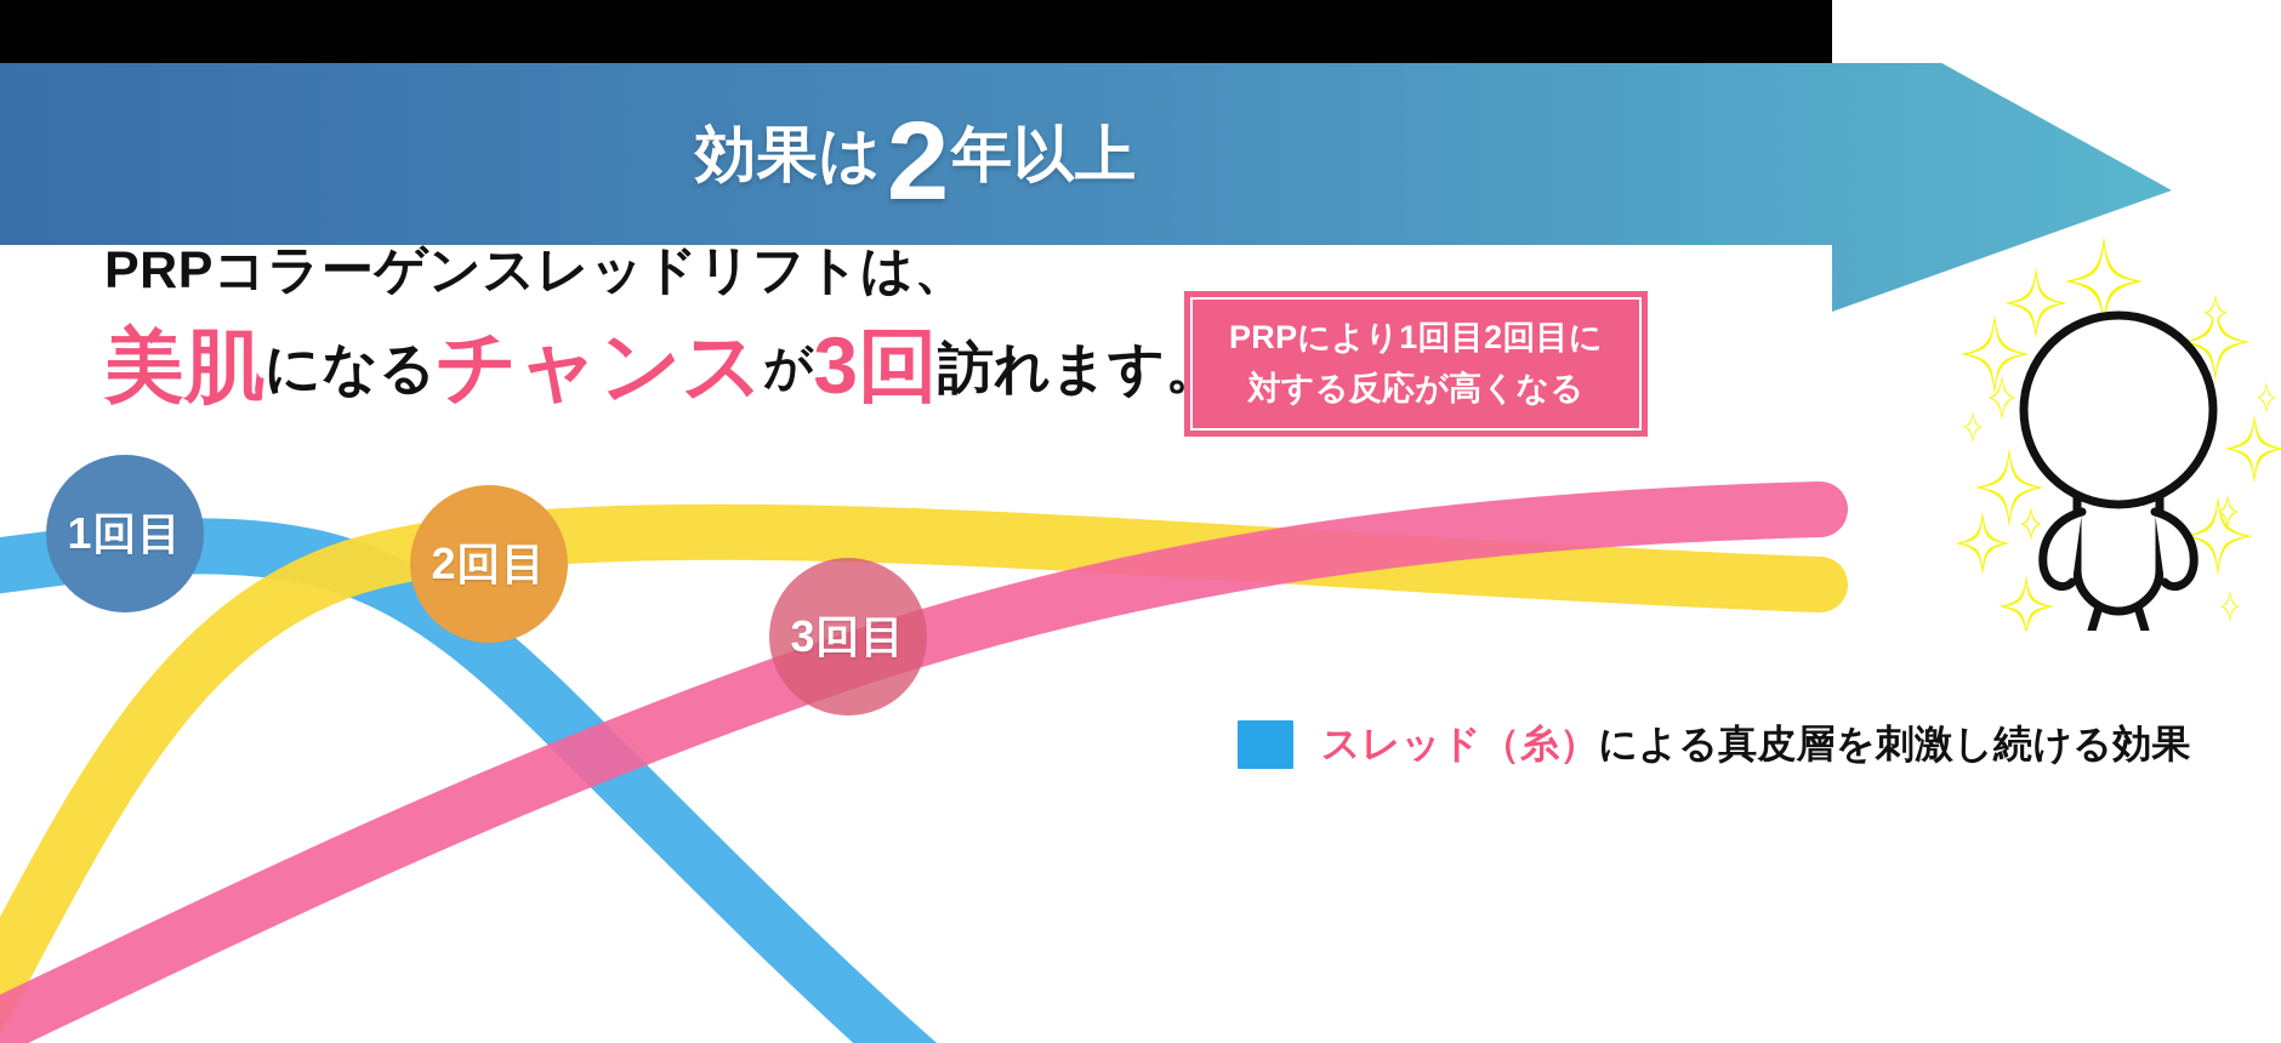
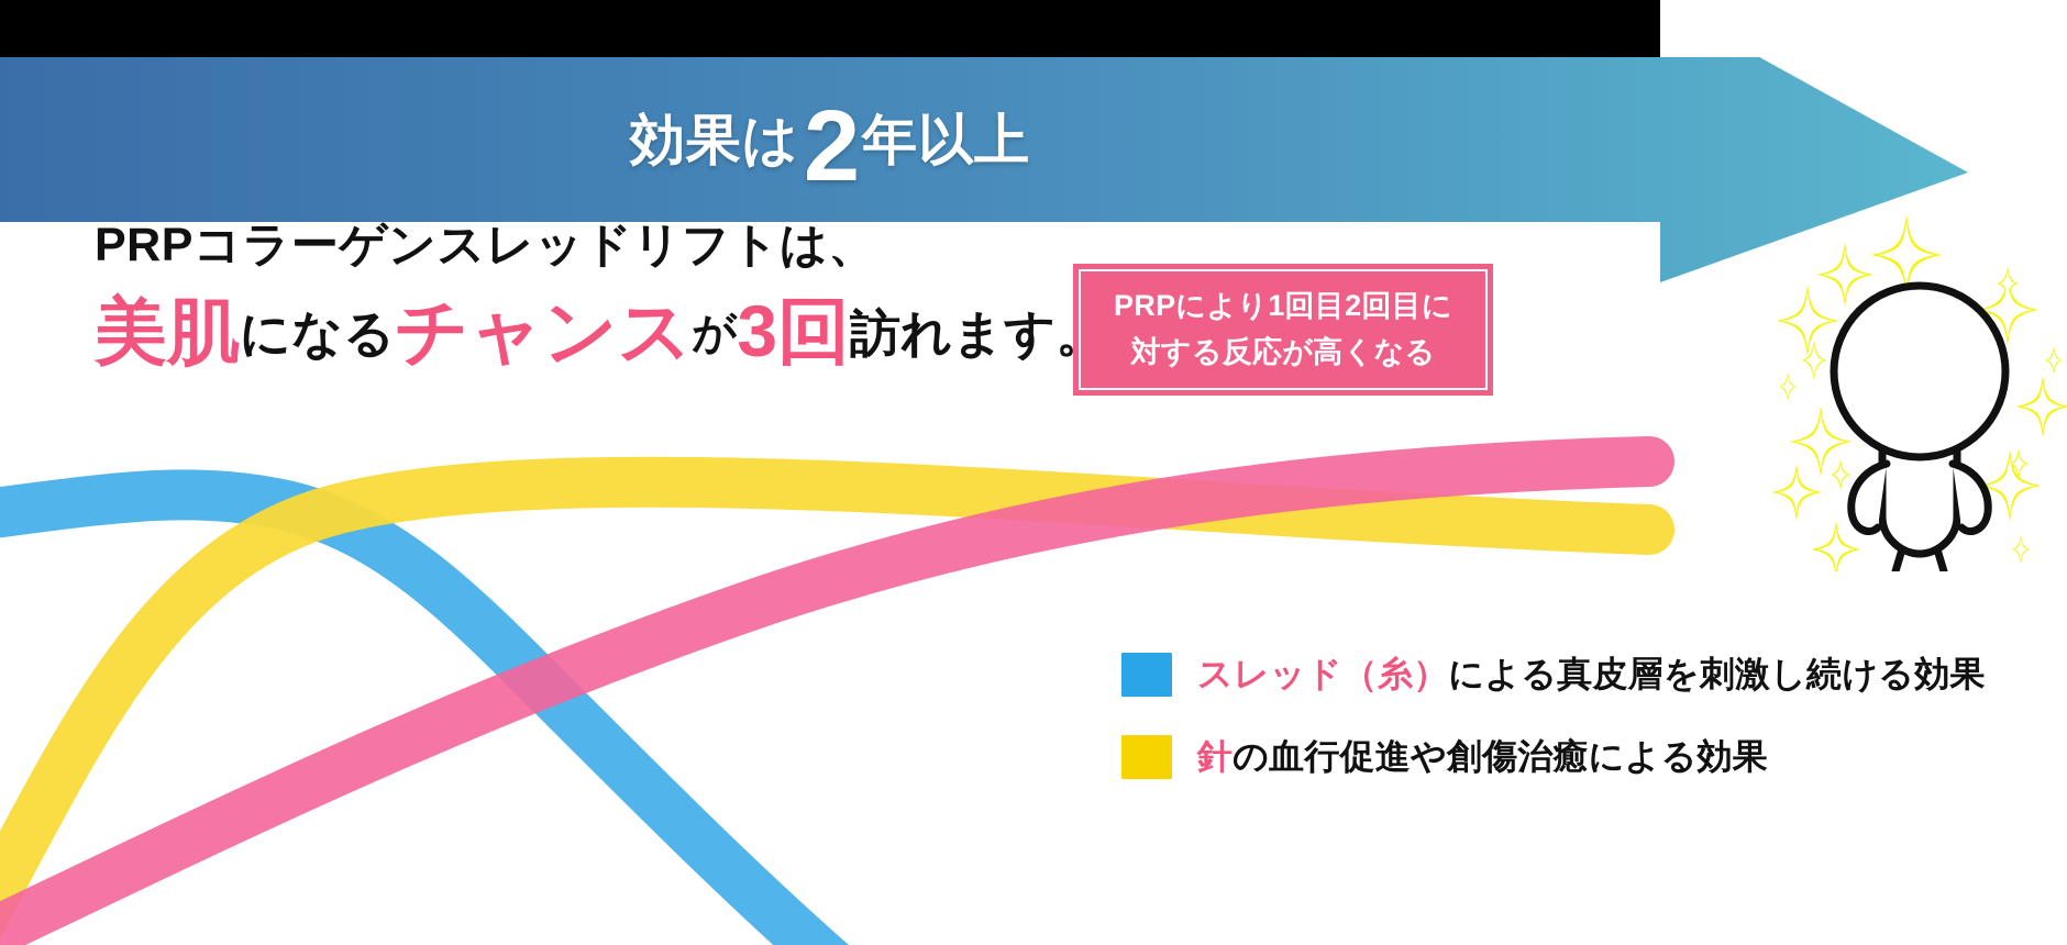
  効果は
  2
  年以上
  PRPコラーゲンスレッドリフトは、
  美肌になるチャンスが3回訪れます
- 1回目
- 2回目
- 3回目
  PRPにより1回目2回目に
  対する反応が高くなる
  スレッド（糸）による真皮層を刺激し続ける効果
+ 針の血行促進や創傷治癒による効果
